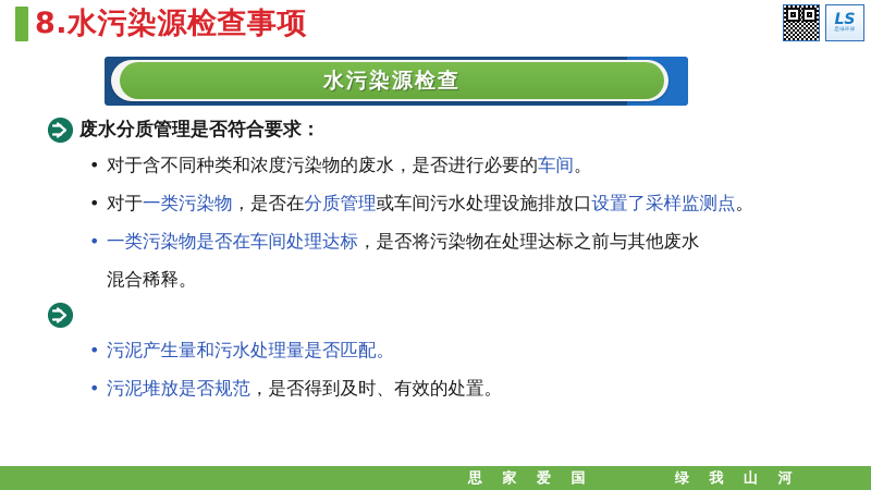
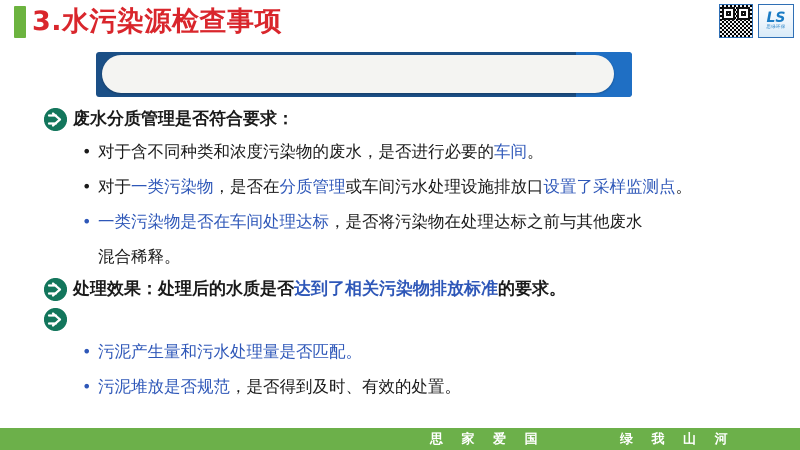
- 8.水污染源检查事项
+ 3.水污染源检查事项
  LS
- 水污染源检查
  废水分质管理是否符合要求：
  •
  对于含不同种类和浓度污染物的废水，是否进行必要的车间。
  •
  对于一类污染物，是否在分质管理或车间污水处理设施排放口设置了采样监测点。
  •
  一类污染物是否在车间处理达标，是否将污染物在处理达标之前与其他废水
  混合稀释。
+ 处理效果：处理后的水质是否达到了相关污染物排放标准的要求。
  •
  污泥产生量和污水处理量是否匹配。
  •
  污泥堆放是否规范，是否得到及时、有效的处置。
  思 家 爱 国
  绿 我 山 河
